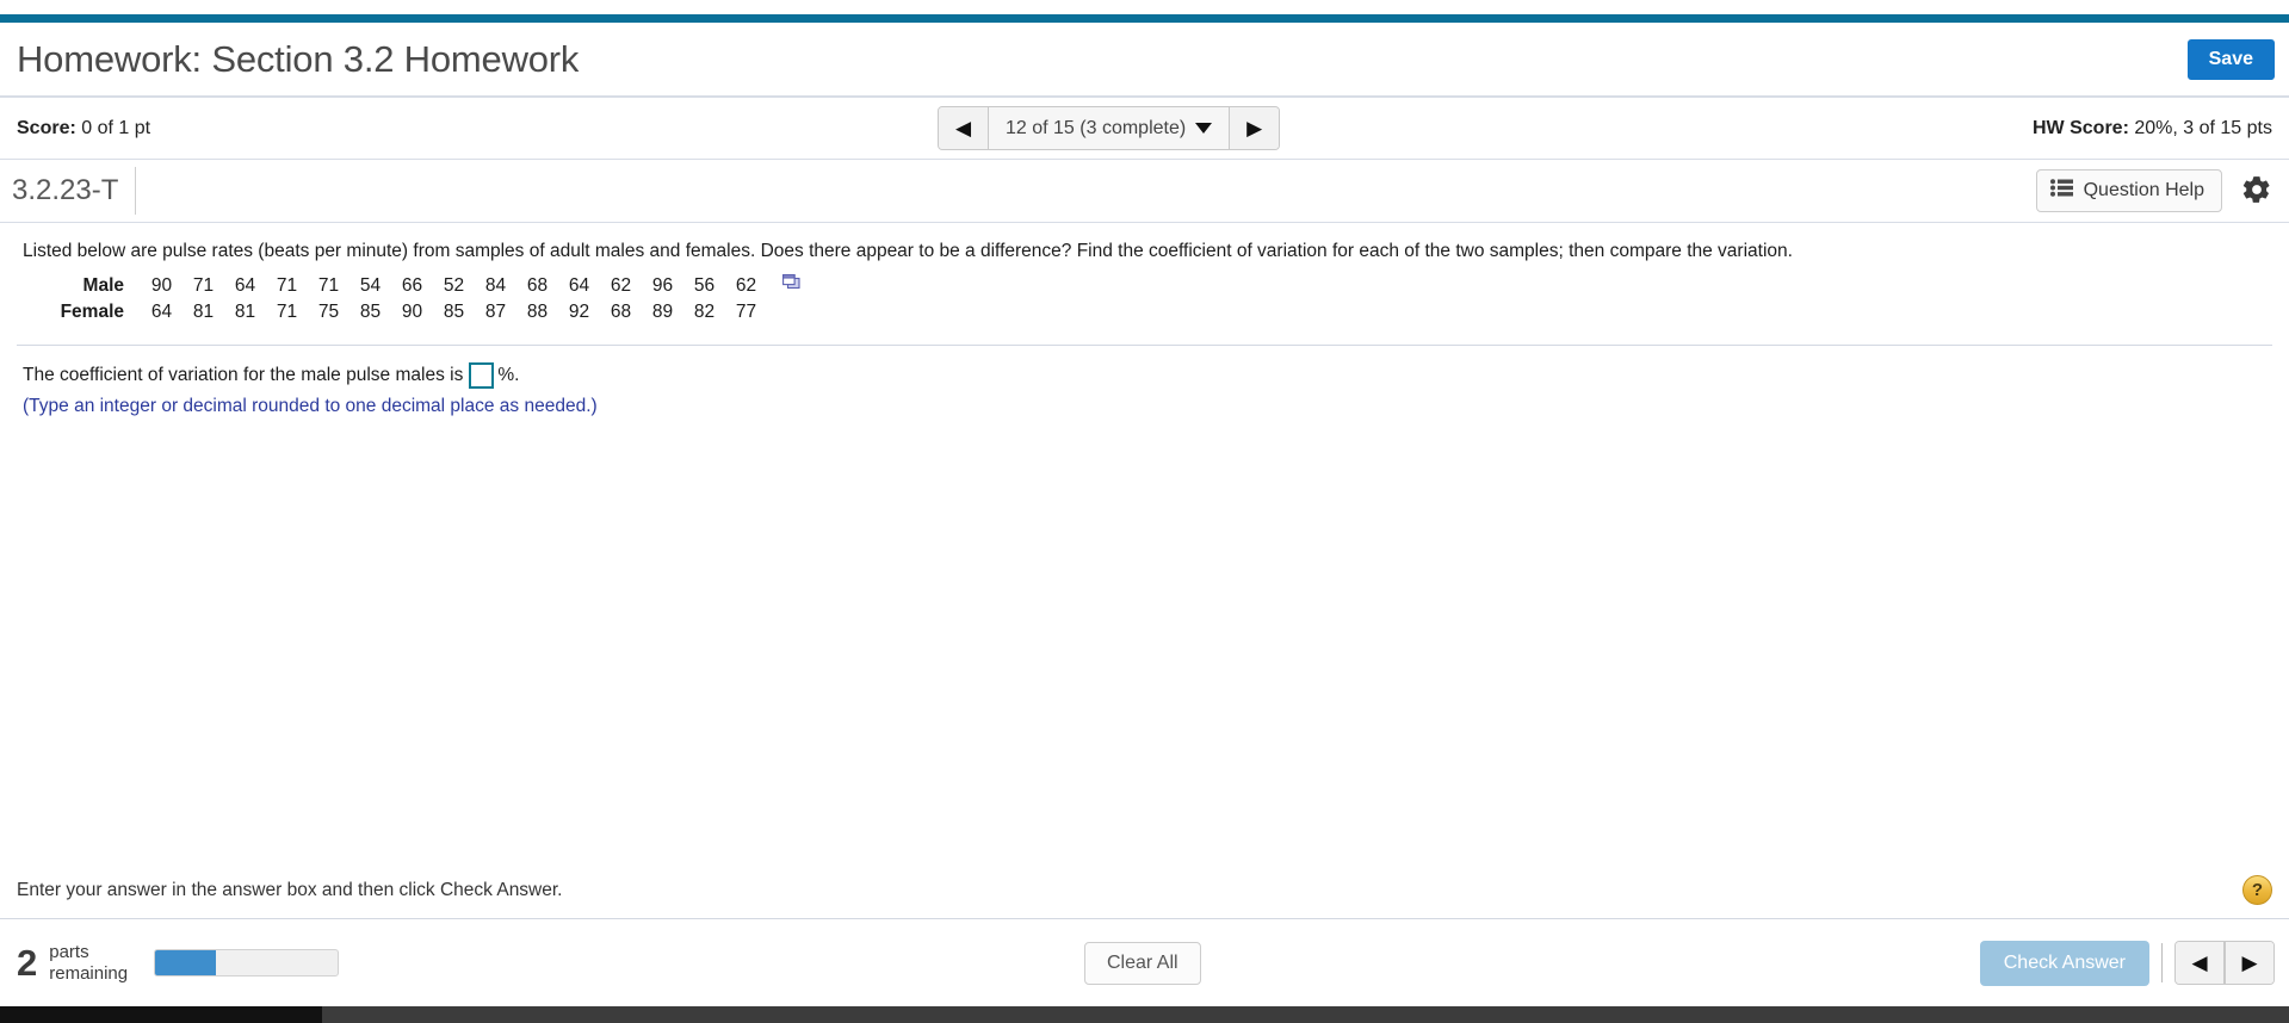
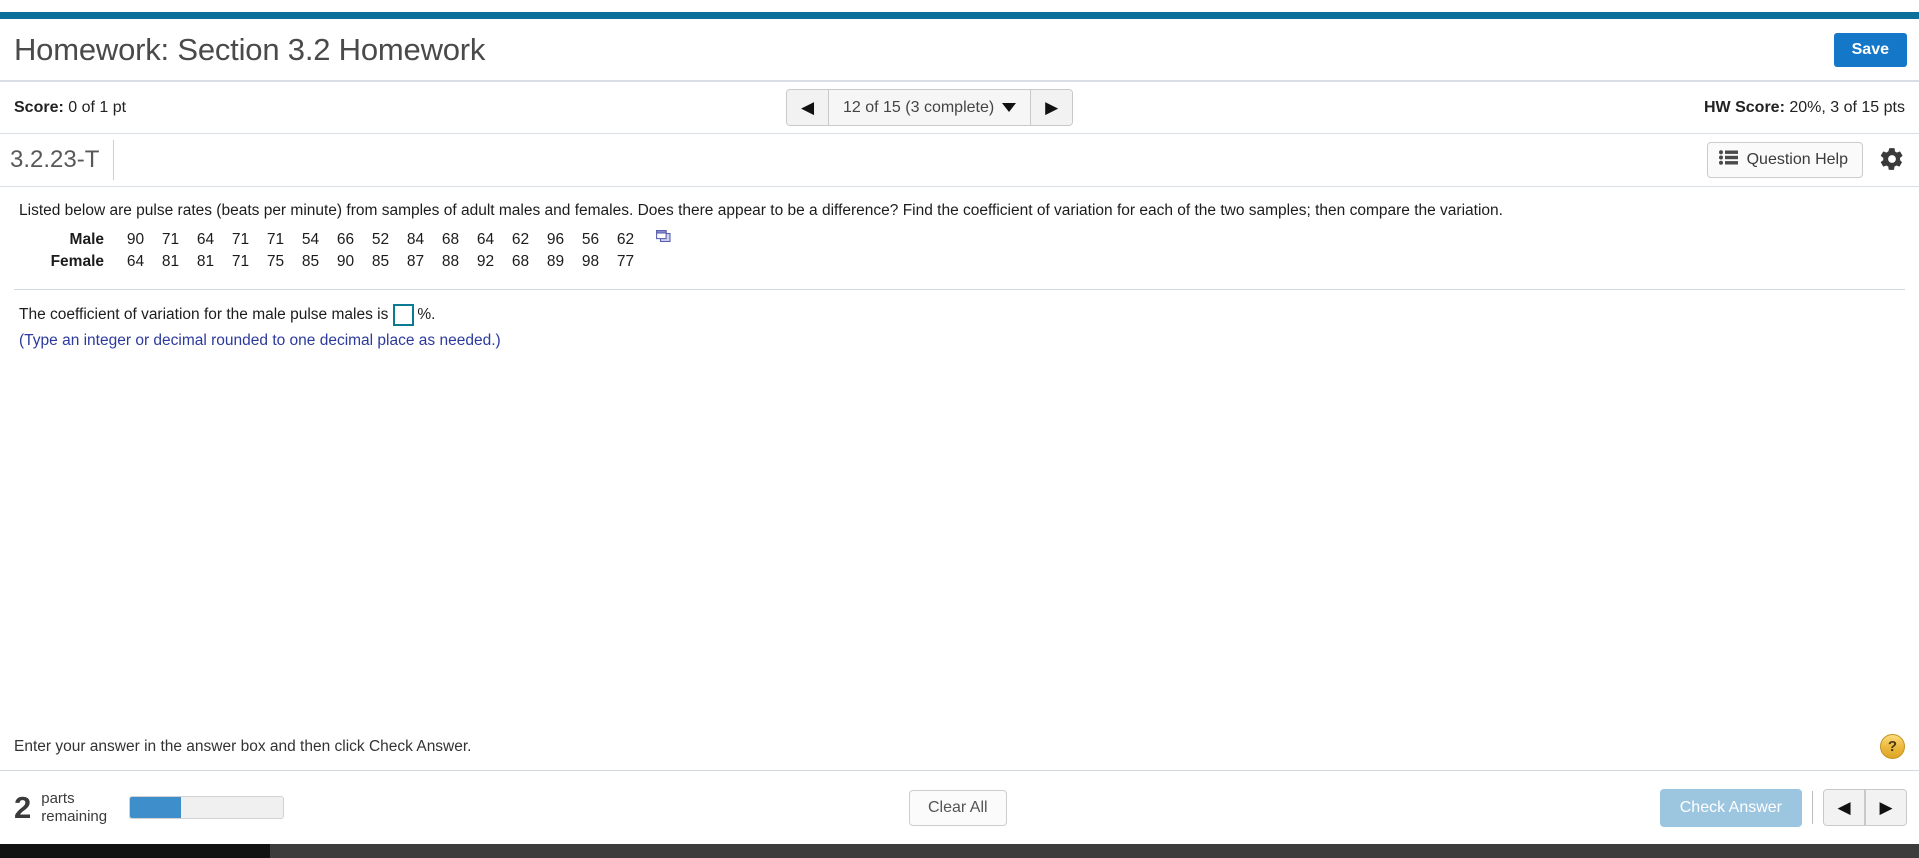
  Homework: Section 3.2 Homework
  Save
  Score: 0 of 1 pt
  ◀
  12 of 15 (3 complete)
  ▶
  HW Score: 20%, 3 of 15 pts
  3.2.23-T
  Question Help
  Listed below are pulse rates (beats per minute) from samples of adult males and females. Does there appear to be a difference? Find the coefficient of variation for each of the two samples; then compare the variation.
  Male	90	71	64	71	71	54	66	52	84	68	64	62	96	56	62
- Female	64	81	81	71	75	85	90	85	87	88	92	68	89	82	77
+ Female	64	81	81	71	75	85	90	85	87	88	92	68	89	98	77
  The coefficient of variation for the male pulse males is
  %.
  (Type an integer or decimal rounded to one decimal place as needed.)
  Enter your answer in the answer box and then click Check Answer.
  ?
  2
  parts
  remaining
  Clear All
  Check Answer
  ◀
  ▶
